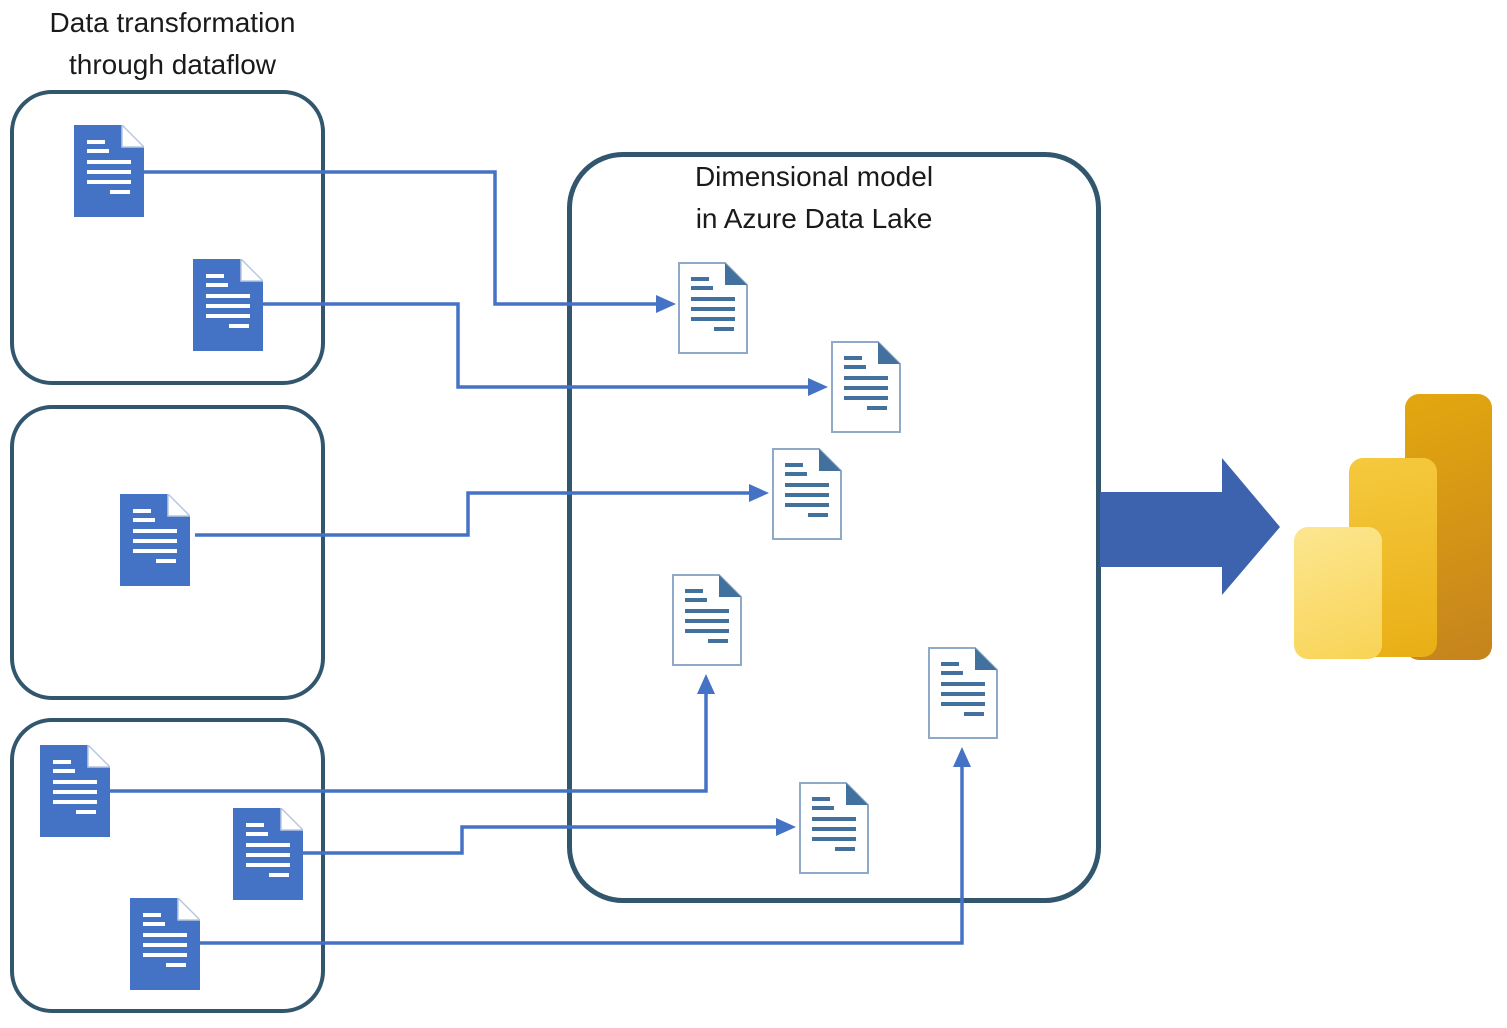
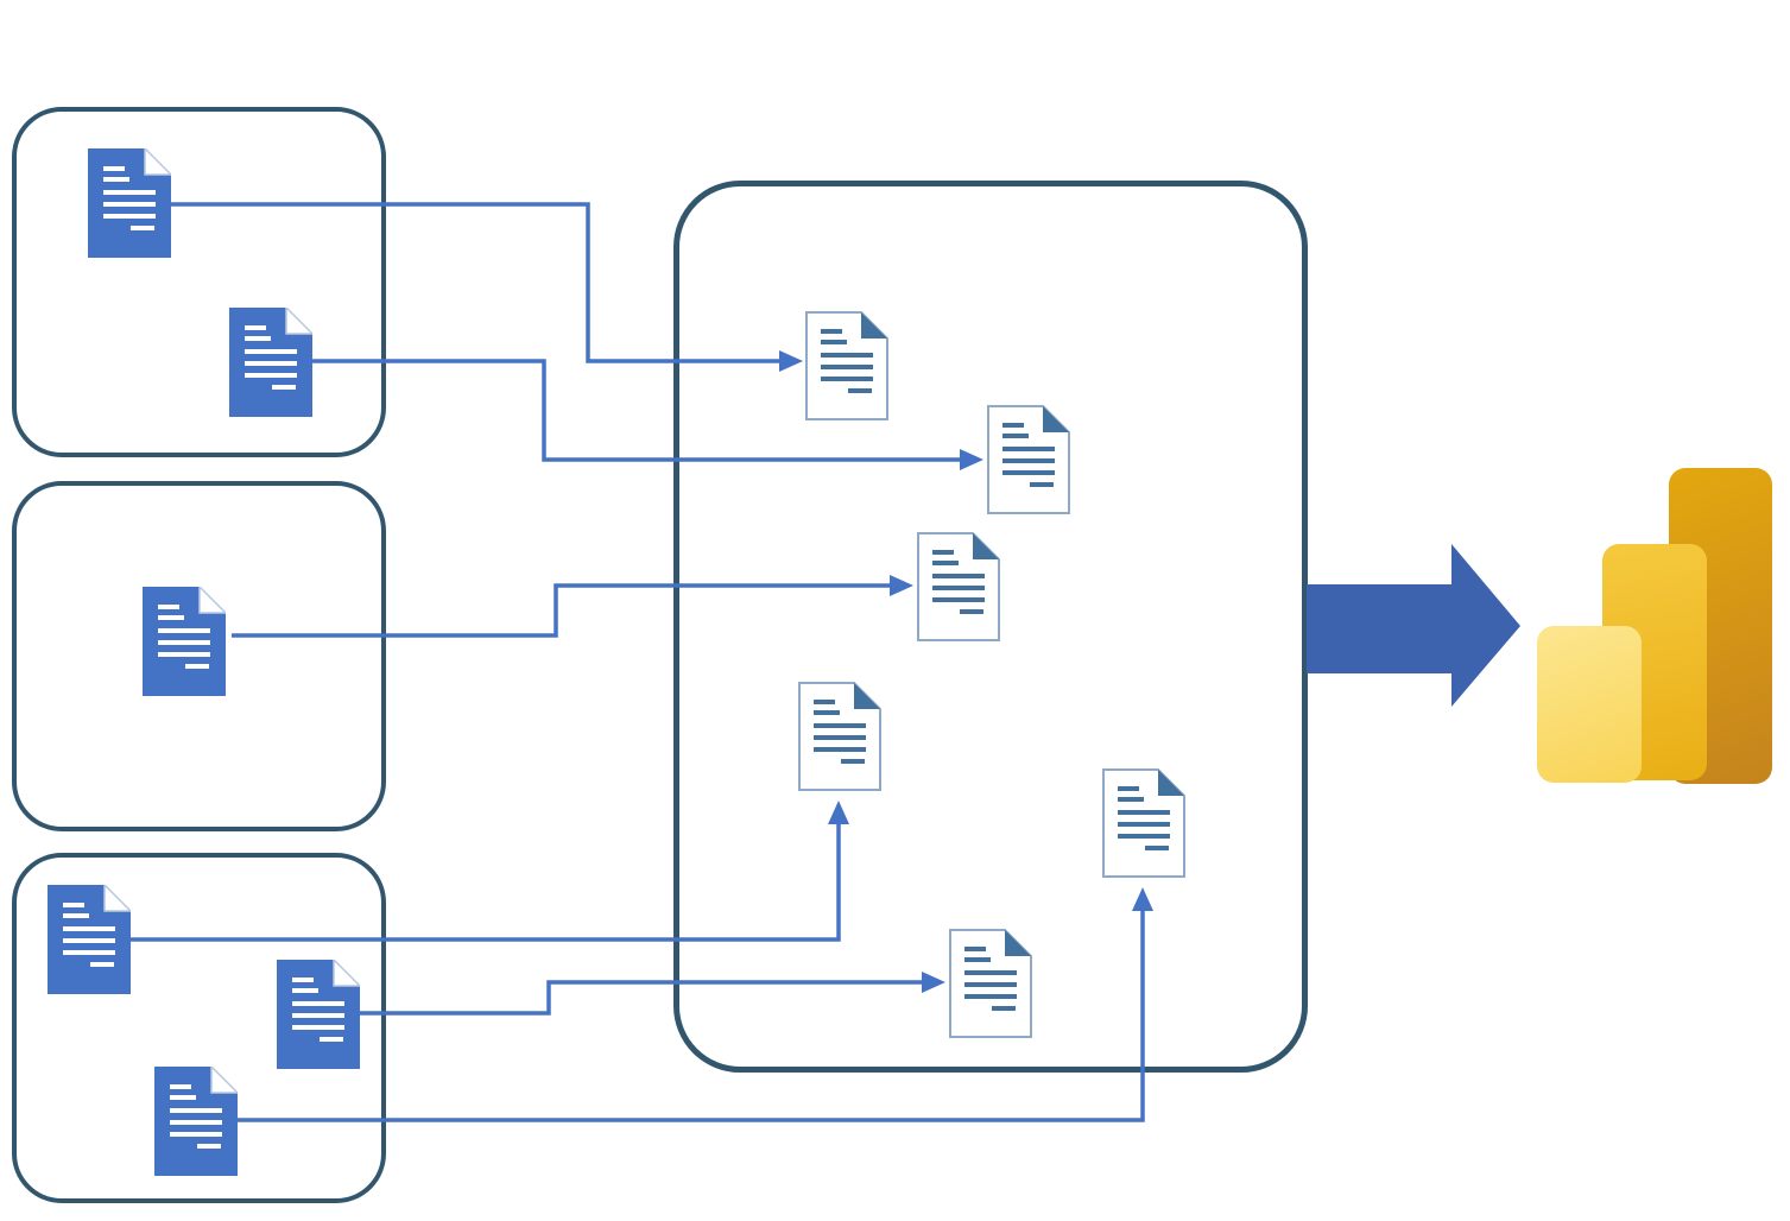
- Data transformation
- through dataflow
- Dimensional model
- in Azure Data Lake
